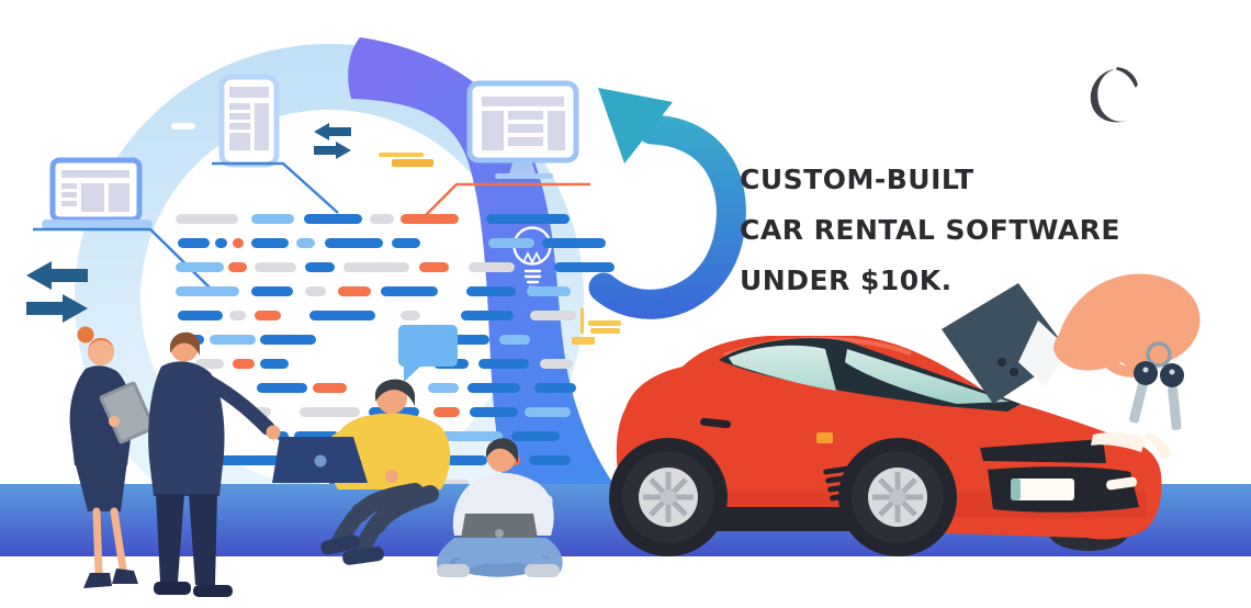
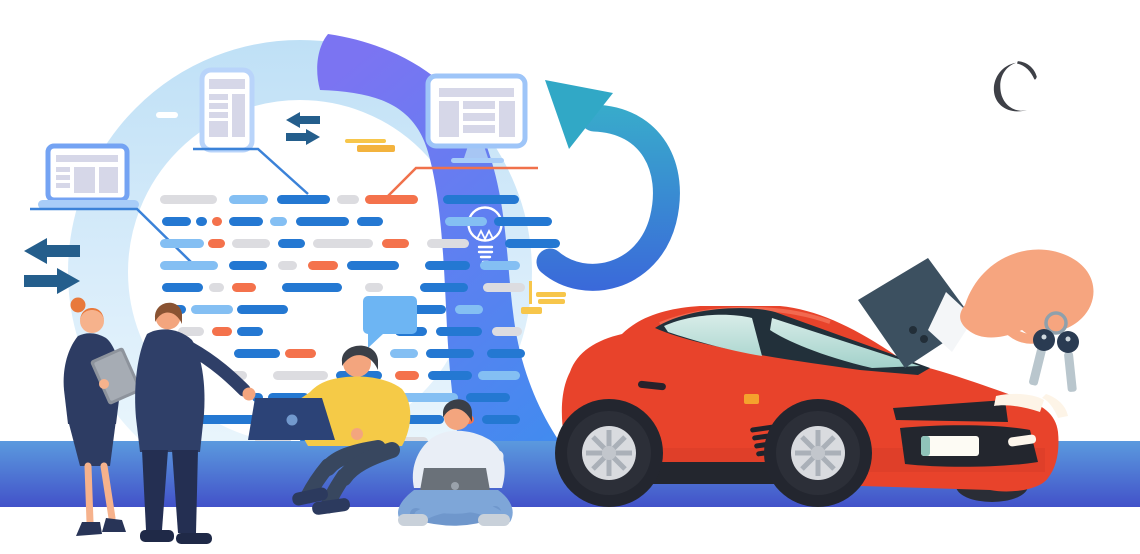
- CUSTOM-BUILT
- CAR RENTAL SOFTWARE
- UNDER $10K.
